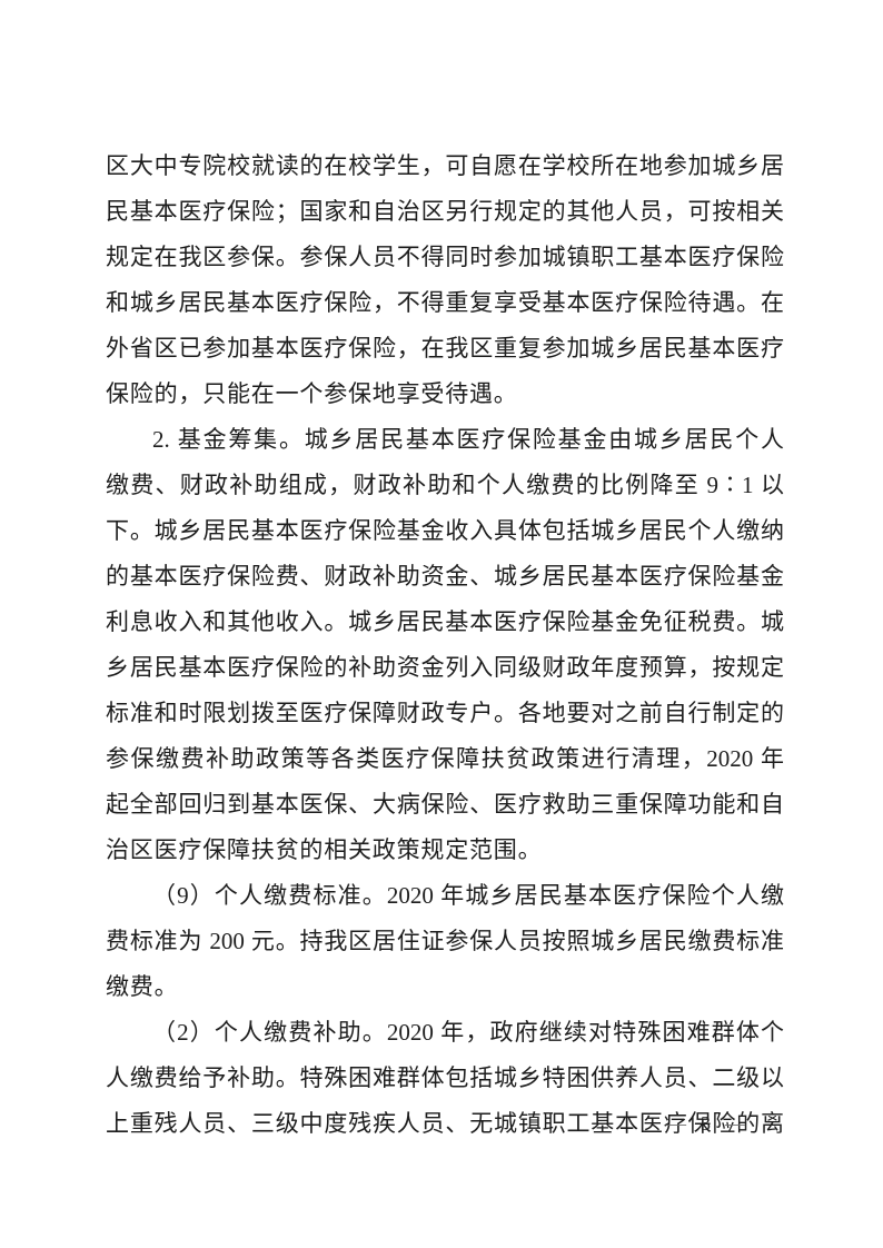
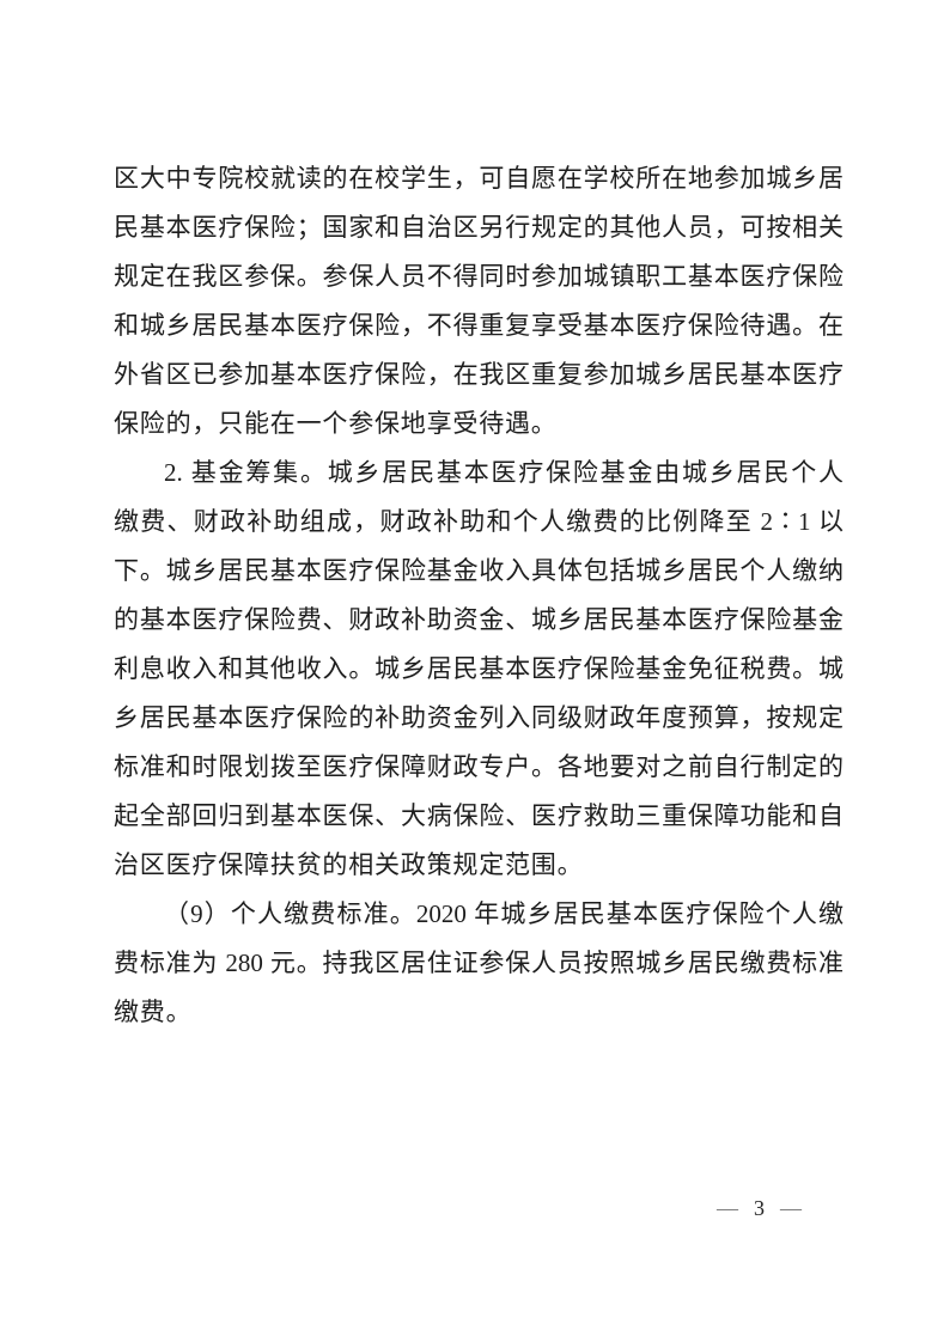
  区大中专院校就读的在校学生，可自愿在学校所在地参加城乡居
  民基本医疗保险；国家和自治区另行规定的其他人员，可按相关
  规定在我区参保。参保人员不得同时参加城镇职工基本医疗保险
  和城乡居民基本医疗保险，不得重复享受基本医疗保险待遇。在
  外省区已参加基本医疗保险，在我区重复参加城乡居民基本医疗
  保险的，只能在一个参保地享受待遇。
  2. 基金筹集。城乡居民基本医疗保险基金由城乡居民个人
- 缴费、财政补助组成，财政补助和个人缴费的比例降至 9∶1 以
+ 缴费、财政补助组成，财政补助和个人缴费的比例降至 2∶1 以
  下。城乡居民基本医疗保险基金收入具体包括城乡居民个人缴纳
  的基本医疗保险费、财政补助资金、城乡居民基本医疗保险基金
  利息收入和其他收入。城乡居民基本医疗保险基金免征税费。城
  乡居民基本医疗保险的补助资金列入同级财政年度预算，按规定
  标准和时限划拨至医疗保障财政专户。各地要对之前自行制定的
- 参保缴费补助政策等各类医疗保障扶贫政策进行清理，2020 年
  起全部回归到基本医保、大病保险、医疗救助三重保障功能和自
  治区医疗保障扶贫的相关政策规定范围。
  （9）个人缴费标准。2020 年城乡居民基本医疗保险个人缴
- 费标准为 200 元。持我区居住证参保人员按照城乡居民缴费标准
+ 费标准为 280 元。持我区居住证参保人员按照城乡居民缴费标准
  缴费。
- （2）个人缴费补助。2020 年，政府继续对特殊困难群体个
- 人缴费给予补助。特殊困难群体包括城乡特困供养人员、二级以
- 上重残人员、三级中度残疾人员、无城镇职工基本医疗保险的离
  —
  3
  —
